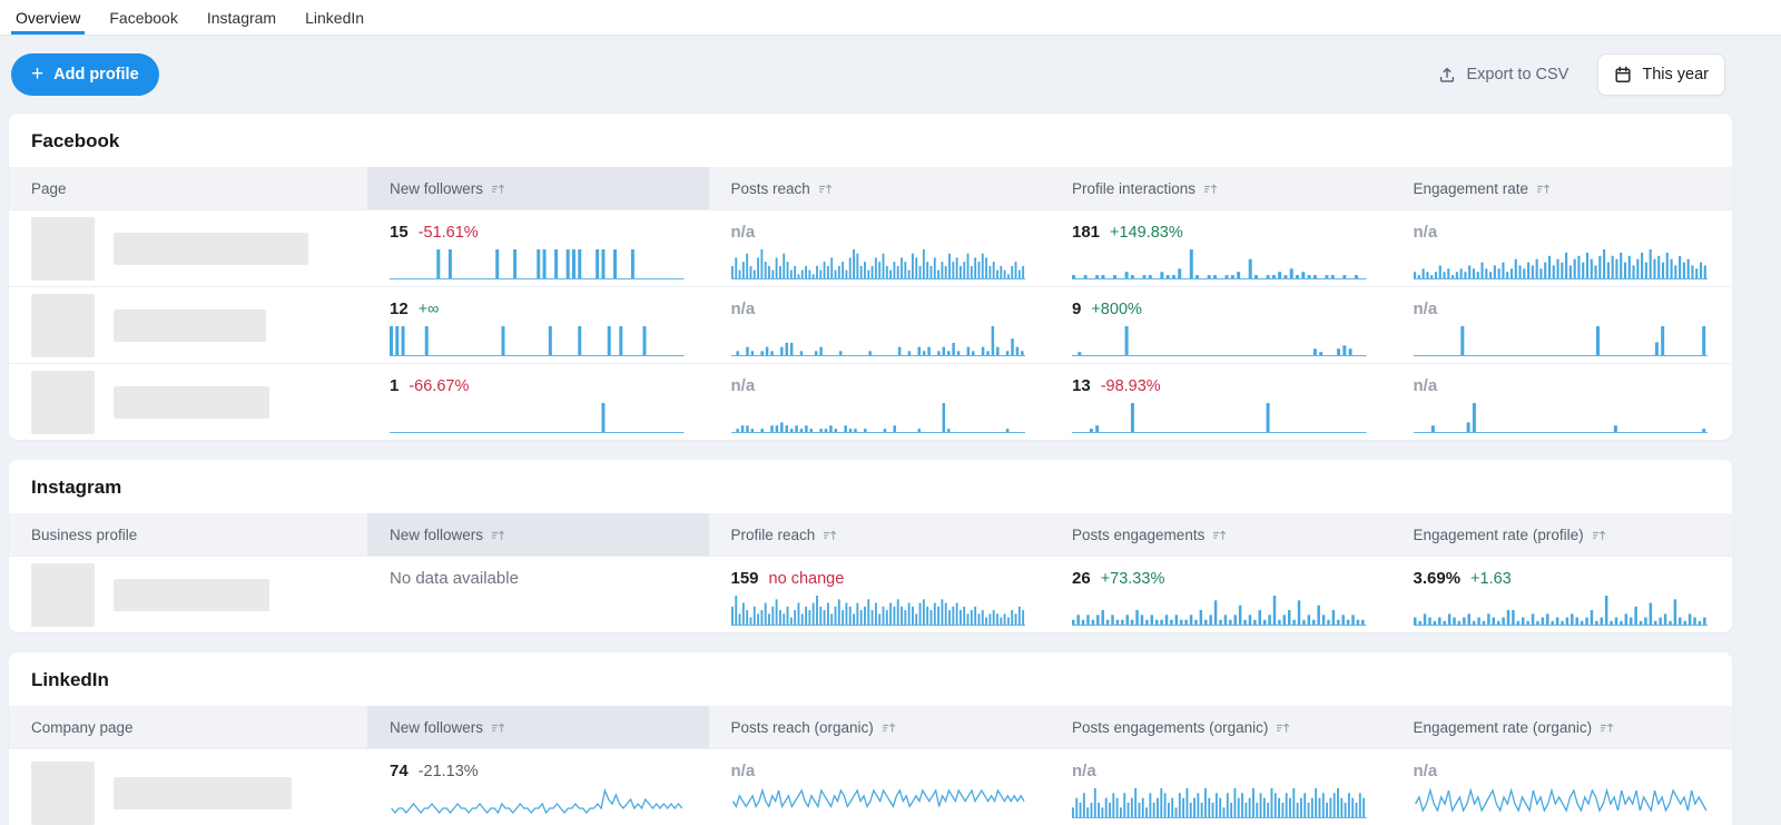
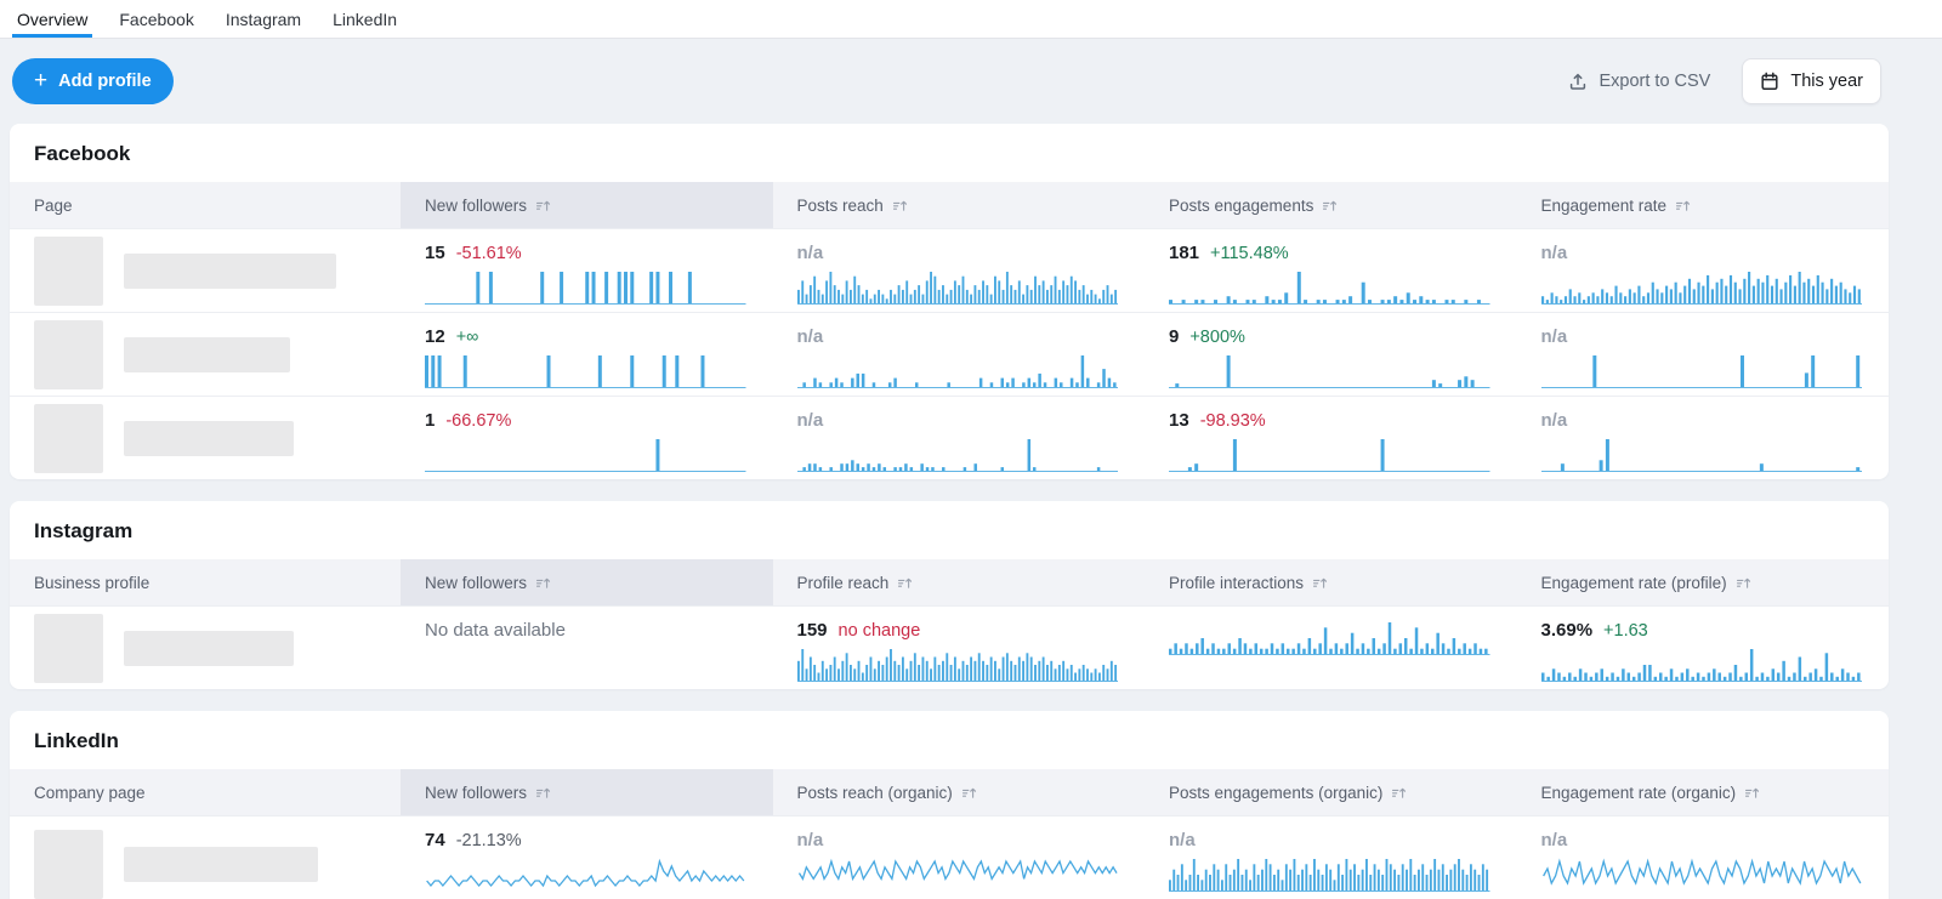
  Overview
  Facebook
  Instagram
  LinkedIn
  +
  Add profile
  Export to CSV
  This year
  Facebook
  Page
  New followers
  Posts reach
- Profile interactions
+ Posts engagements
  Engagement rate
  15
  -51.61%
  n/a
  181
- +149.83%
+ +115.48%
  n/a
  12
  +∞
  n/a
  9
  +800%
  n/a
  1
  -66.67%
  n/a
  13
  -98.93%
  n/a
  Instagram
  Business profile
  New followers
  Profile reach
- Posts engagements
+ Profile interactions
  Engagement rate (profile)
  No data available
  159
  no change
- 26
- +73.33%
  3.69%
  +1.63
  LinkedIn
  Company page
  New followers
  Posts reach (organic)
  Posts engagements (organic)
  Engagement rate (organic)
  74
  -21.13%
  n/a
  n/a
  n/a
